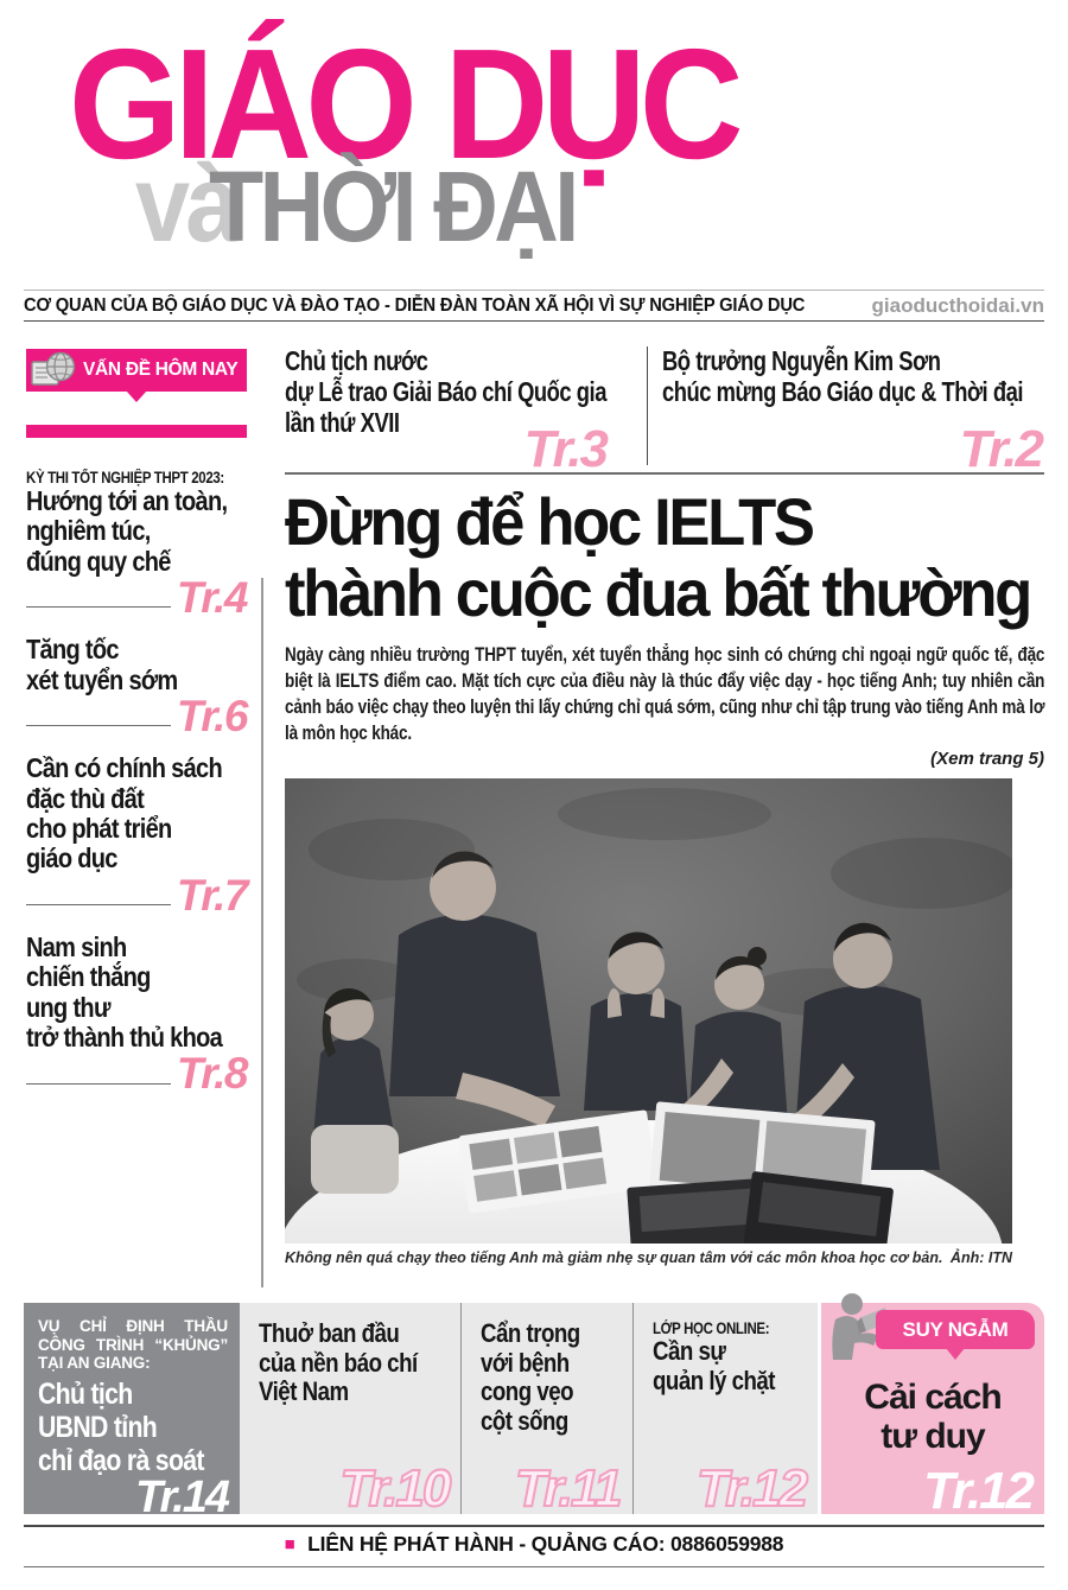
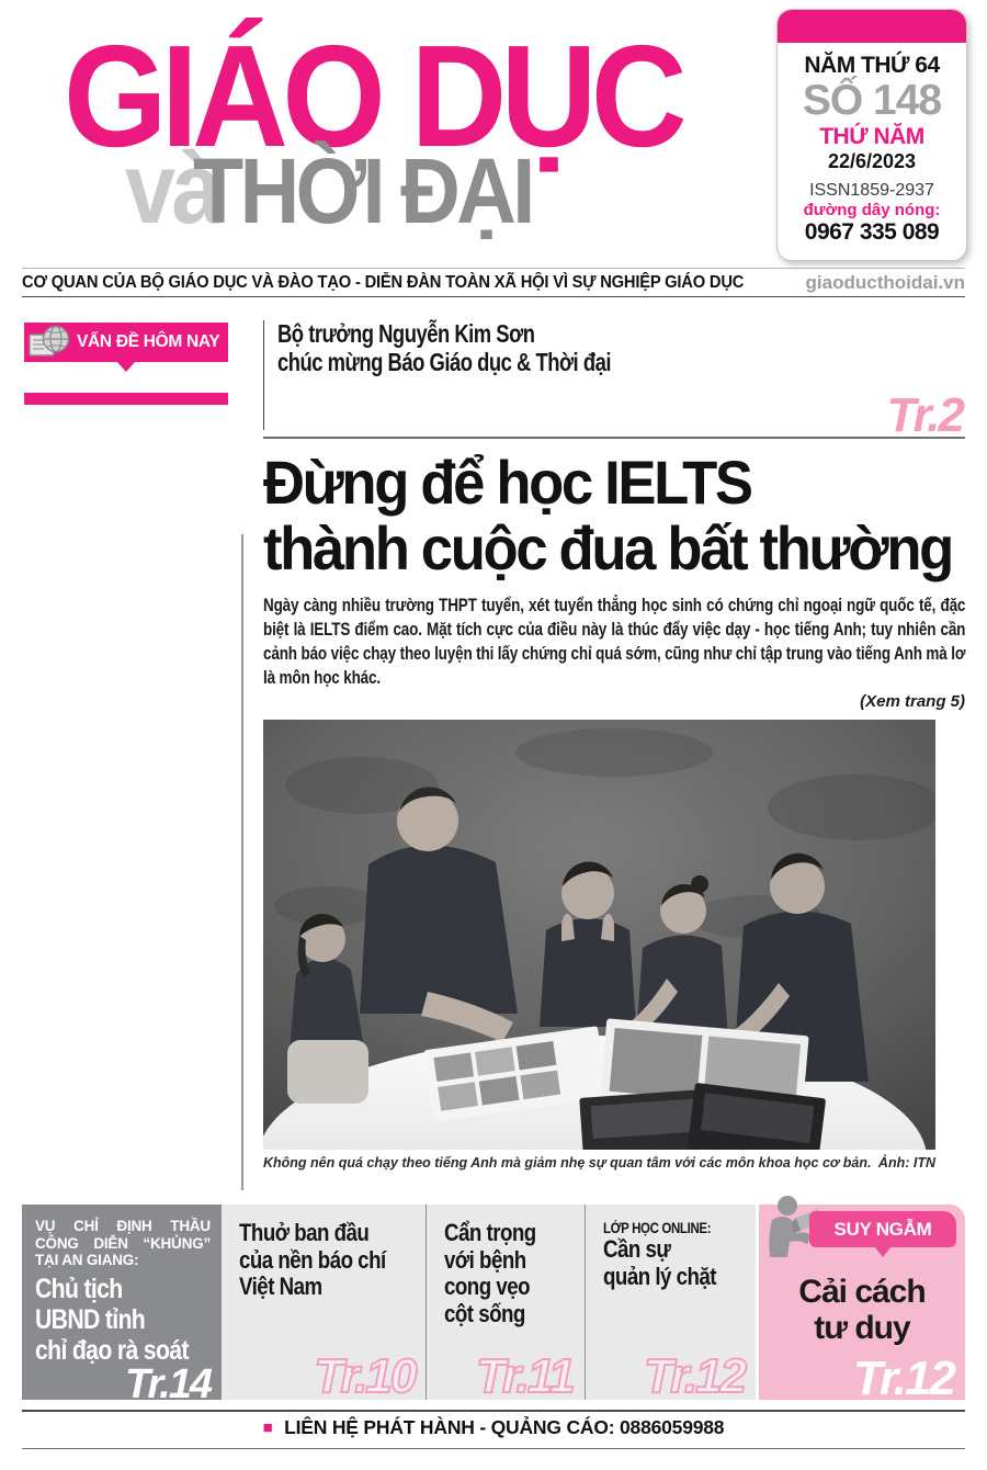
  GIÁO DỤC
  và
  THỜI ĐẠI
+ NĂM THỨ 64
+ SỐ 148
+ THỨ NĂM
+ 22/6/2023
+ ISSN1859-2937
+ đường dây nóng:
+ 0967 335 089
  CƠ QUAN CỦA BỘ GIÁO DỤC VÀ ĐÀO TẠO - DIỄN ĐÀN TOÀN XÃ HỘI VÌ SỰ NGHIỆP GIÁO DỤC
  giaoducthoidai.vn
  VẤN ĐỀ HÔM NAY
- KỲ THI TỐT NGHIỆP THPT 2023:
- Hướng tới an toàn,
- nghiêm túc,
- đúng quy chế
- Tr.4
- Tăng tốc
- xét tuyển sớm
- Tr.6
- Cần có chính sách
- đặc thù đất
- cho phát triển
- giáo dục
- Tr.7
- Nam sinh
- chiến thắng
- ung thư
- trở thành thủ khoa
- Tr.8
- Chủ tịch nước
- dự Lễ trao Giải Báo chí Quốc gia
- lần thứ XVII
- Tr.3
  Bộ trưởng Nguyễn Kim Sơn
  chúc mừng Báo Giáo dục & Thời đại
  Tr.2
  Đừng để học IELTS
  thành cuộc đua bất thường
  Ngày càng nhiều trường THPT tuyển, xét tuyển thẳng học sinh có chứng chỉ ngoại ngữ quốc tế, đặc biệt là IELTS điểm cao. Mặt tích cực của điều này là thúc đẩy việc dạy - học tiếng Anh; tuy nhiên cần cảnh báo việc chạy theo luyện thi lấy chứng chỉ quá sớm, cũng như chỉ tập trung vào tiếng Anh mà lơ là môn học khác.
  (Xem trang 5)
  Không nên quá chạy theo tiếng Anh mà giảm nhẹ sự quan tâm với các môn khoa học cơ bản.
  Ảnh: ITN
- VỤ CHỈ ĐỊNH THẦU CÔNG TRÌNH “KHỦNG” TẠI AN GIANG:
+ VỤ CHỈ ĐỊNH THẦU CÔNG DIỄN “KHỦNG” TẠI AN GIANG:
  Chủ tịch
  UBND tỉnh
  chỉ đạo rà soát
  Tr.14
  Thuở ban đầu
  của nền báo chí
  Việt Nam
  Tr.10
  Cẩn trọng
  với bệnh
  cong vẹo
  cột sống
  Tr.11
  LỚP HỌC ONLINE:
  Cần sự
  quản lý chặt
  Tr.12
  SUY NGẪM
  Cải cách
  tư duy
  Tr.12
  ■ LIÊN HỆ PHÁT HÀNH - QUẢNG CÁO: 0886059988
